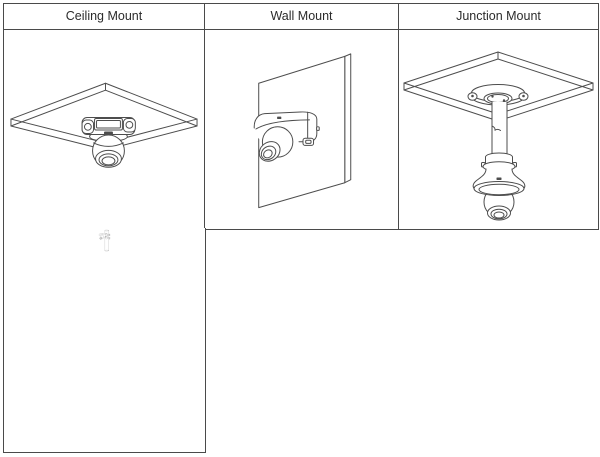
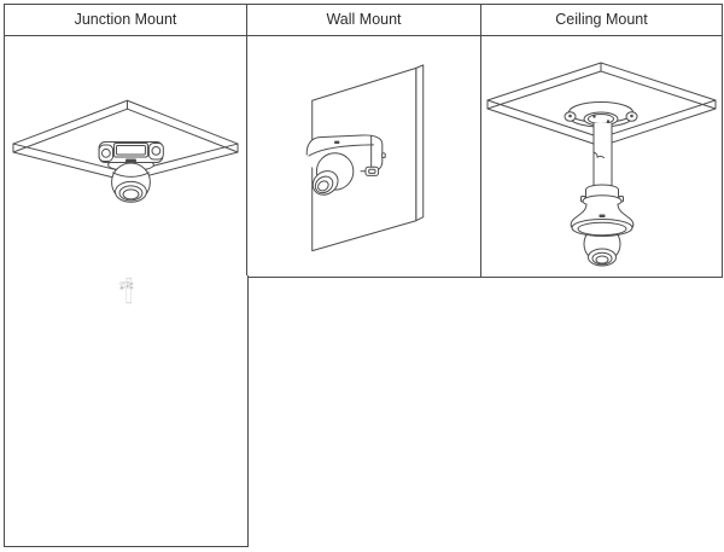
- Ceiling Mount
+ Junction Mount
  Wall Mount
- Junction Mount
+ Ceiling Mount
